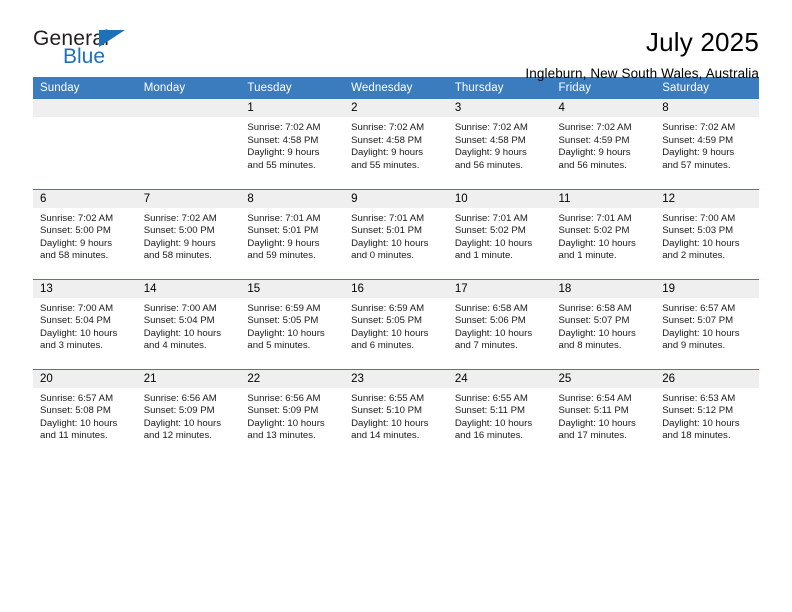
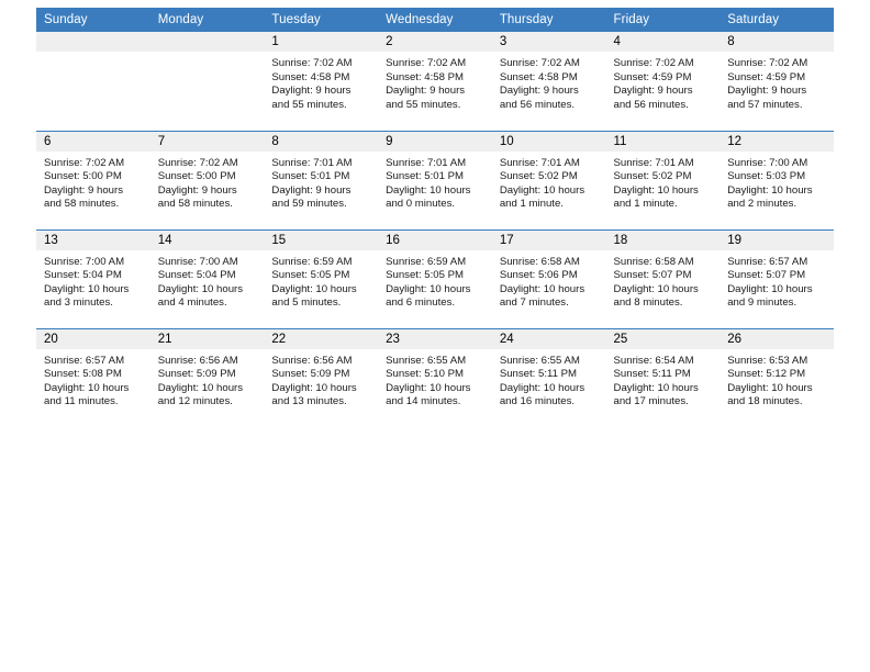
- General
- Blue
- July 2025
- Ingleburn, New South Wales, Australia
  Sunday	Monday	Tuesday	Wednesday	Thursday	Friday	Saturday
  		1Sunrise: 7:02 AMSunset: 4:58 PMDaylight: 9 hoursand 55 minutes.	2Sunrise: 7:02 AMSunset: 4:58 PMDaylight: 9 hoursand 55 minutes.	3Sunrise: 7:02 AMSunset: 4:58 PMDaylight: 9 hoursand 56 minutes.	4Sunrise: 7:02 AMSunset: 4:59 PMDaylight: 9 hoursand 56 minutes.	8Sunrise: 7:02 AMSunset: 4:59 PMDaylight: 9 hoursand 57 minutes.
  6Sunrise: 7:02 AMSunset: 5:00 PMDaylight: 9 hoursand 58 minutes.	7Sunrise: 7:02 AMSunset: 5:00 PMDaylight: 9 hoursand 58 minutes.	8Sunrise: 7:01 AMSunset: 5:01 PMDaylight: 9 hoursand 59 minutes.	9Sunrise: 7:01 AMSunset: 5:01 PMDaylight: 10 hoursand 0 minutes.	10Sunrise: 7:01 AMSunset: 5:02 PMDaylight: 10 hoursand 1 minute.	11Sunrise: 7:01 AMSunset: 5:02 PMDaylight: 10 hoursand 1 minute.	12Sunrise: 7:00 AMSunset: 5:03 PMDaylight: 10 hoursand 2 minutes.
  13Sunrise: 7:00 AMSunset: 5:04 PMDaylight: 10 hoursand 3 minutes.	14Sunrise: 7:00 AMSunset: 5:04 PMDaylight: 10 hoursand 4 minutes.	15Sunrise: 6:59 AMSunset: 5:05 PMDaylight: 10 hoursand 5 minutes.	16Sunrise: 6:59 AMSunset: 5:05 PMDaylight: 10 hoursand 6 minutes.	17Sunrise: 6:58 AMSunset: 5:06 PMDaylight: 10 hoursand 7 minutes.	18Sunrise: 6:58 AMSunset: 5:07 PMDaylight: 10 hoursand 8 minutes.	19Sunrise: 6:57 AMSunset: 5:07 PMDaylight: 10 hoursand 9 minutes.
  20Sunrise: 6:57 AMSunset: 5:08 PMDaylight: 10 hoursand 11 minutes.	21Sunrise: 6:56 AMSunset: 5:09 PMDaylight: 10 hoursand 12 minutes.	22Sunrise: 6:56 AMSunset: 5:09 PMDaylight: 10 hoursand 13 minutes.	23Sunrise: 6:55 AMSunset: 5:10 PMDaylight: 10 hoursand 14 minutes.	24Sunrise: 6:55 AMSunset: 5:11 PMDaylight: 10 hoursand 16 minutes.	25Sunrise: 6:54 AMSunset: 5:11 PMDaylight: 10 hoursand 17 minutes.	26Sunrise: 6:53 AMSunset: 5:12 PMDaylight: 10 hoursand 18 minutes.
